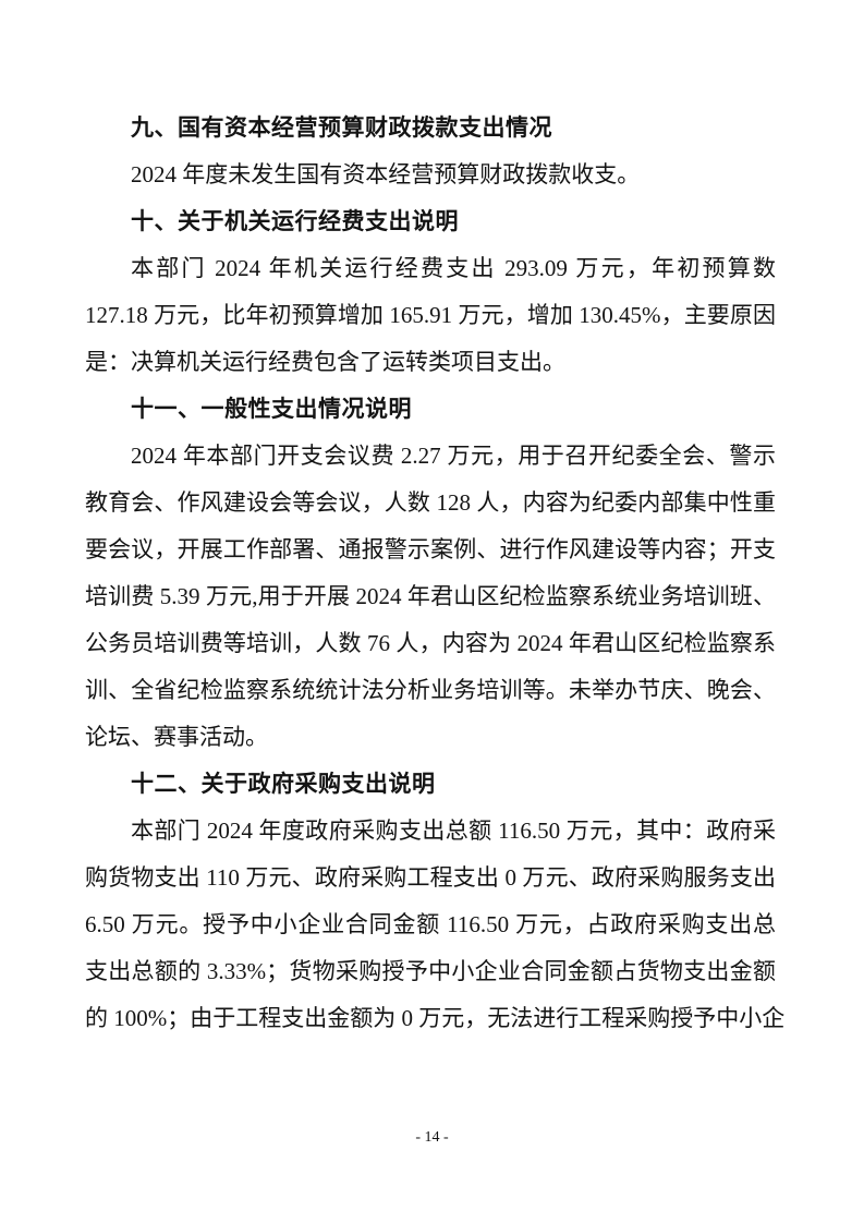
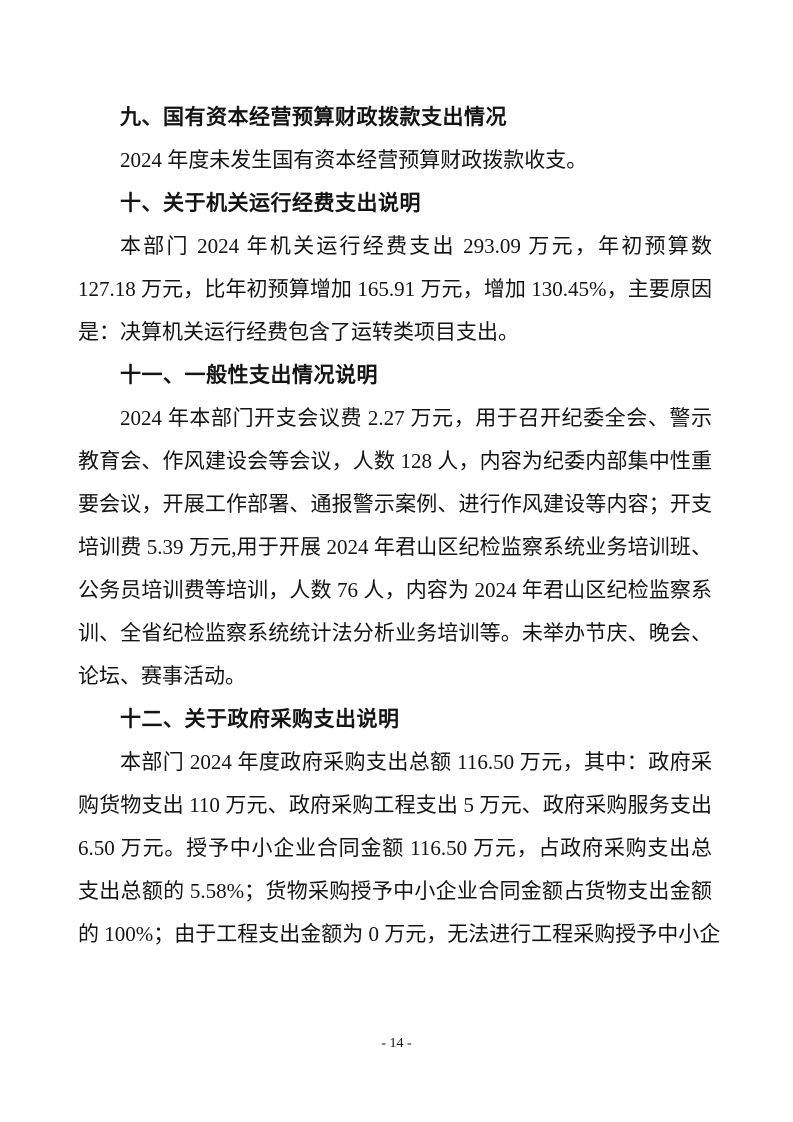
  九、国有资本经营预算财政拨款支出情况
  2024 年度未发生国有资本经营预算财政拨款收支。
  十、关于机关运行经费支出说明
  本部门 2024 年机关运行经费支出 293.09 万元，年初预算数
  127.18 万元，比年初预算增加 165.91 万元，增加 130.45%，主要原因
  是：决算机关运行经费包含了运转类项目支出。
  十一、一般性支出情况说明
  2024 年本部门开支会议费 2.27 万元，用于召开纪委全会、警示
  教育会、作风建设会等会议，人数 128 人，内容为纪委内部集中性重
  要会议，开展工作部署、通报警示案例、进行作风建设等内容；开支
  培训费 5.39 万元,用于开展 2024 年君山区纪检监察系统业务培训班、
  公务员培训费等培训，人数 76 人，内容为 2024 年君山区纪检监察系
  训、全省纪检监察系统统计法分析业务培训等。未举办节庆、晚会、
  论坛、赛事活动。
  十二、关于政府采购支出说明
  本部门 2024 年度政府采购支出总额 116.50 万元，其中：政府采
- 购货物支出 110 万元、政府采购工程支出 0 万元、政府采购服务支出
+ 购货物支出 110 万元、政府采购工程支出 5 万元、政府采购服务支出
  6.50 万元。授予中小企业合同金额 116.50 万元，占政府采购支出总
- 支出总额的 3.33%；货物采购授予中小企业合同金额占货物支出金额
+ 支出总额的 5.58%；货物采购授予中小企业合同金额占货物支出金额
  的 100%；由于工程支出金额为 0 万元，无法进行工程采购授予中小企
  - 14 -
